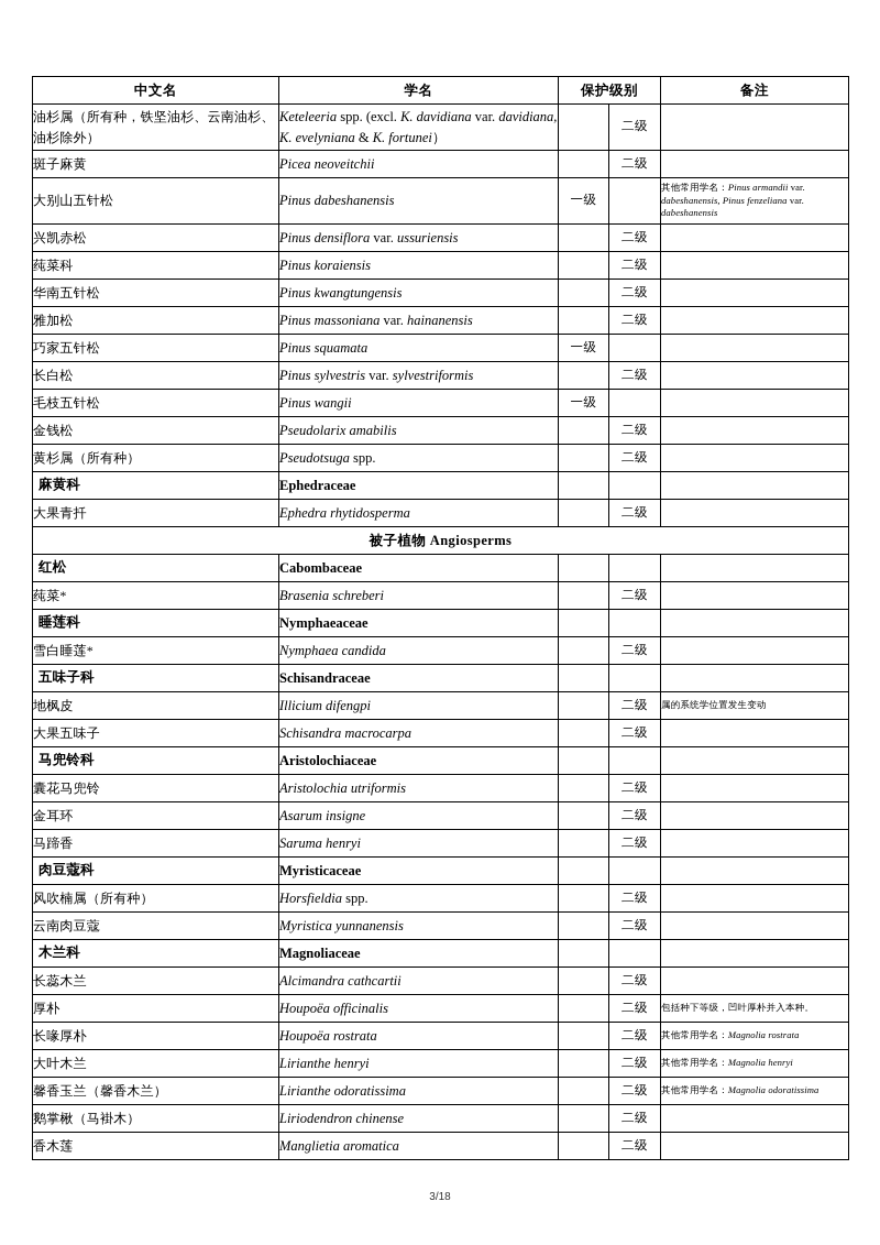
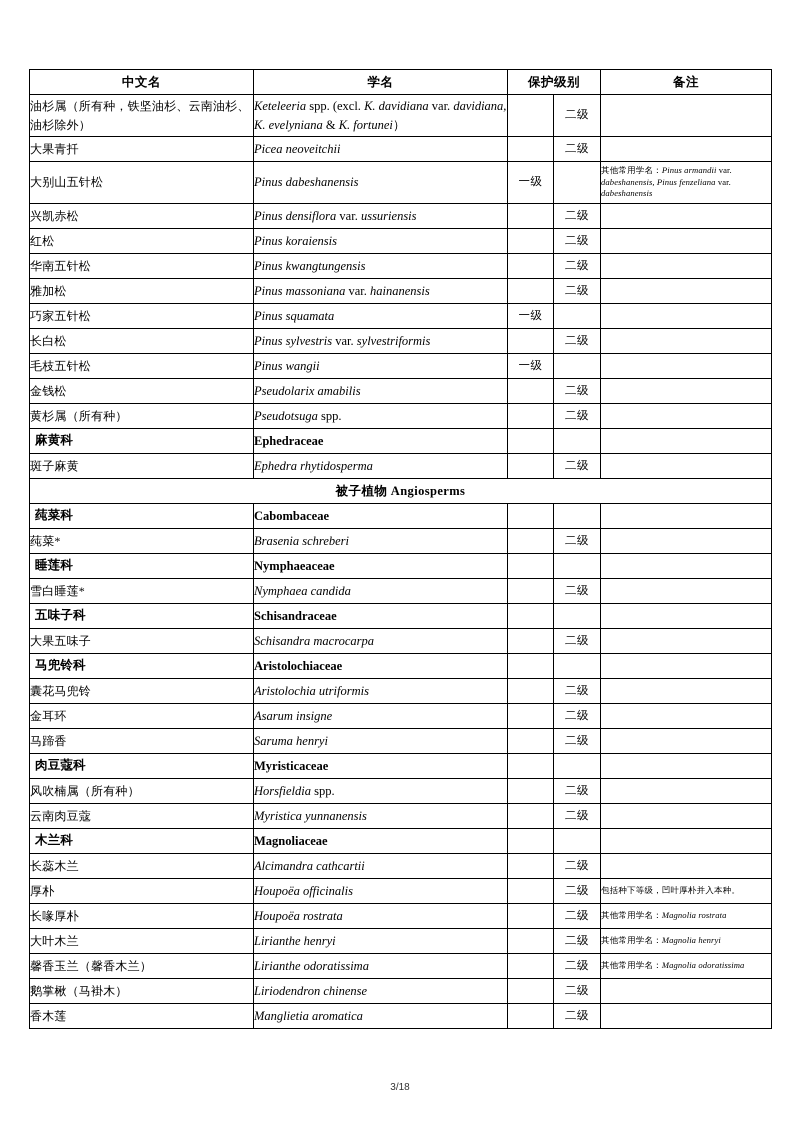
  中文名	学名	保护级别	备注
  油杉属（所有种，铁坚油杉、云南油杉、油杉除外）	Keteleeria spp. (excl. K. davidiana var. davidiana, K. evelyniana & K. fortunei）		二级
- 斑子麻黄	Picea neoveitchii		二级
+ 大果青扦	Picea neoveitchii		二级
  大别山五针松	Pinus dabeshanensis	一级		其他常用学名：Pinus armandii var. dabeshanensis, Pinus fenzeliana var. dabeshanensis
  兴凯赤松	Pinus densiflora var. ussuriensis		二级
- 莼菜科	Pinus koraiensis		二级
+ 红松	Pinus koraiensis		二级
  华南五针松	Pinus kwangtungensis		二级
  雅加松	Pinus massoniana var. hainanensis		二级
  巧家五针松	Pinus squamata	一级
  长白松	Pinus sylvestris var. sylvestriformis		二级
  毛枝五针松	Pinus wangii	一级
  金钱松	Pseudolarix amabilis		二级
  黄杉属（所有种）	Pseudotsuga spp.		二级
  麻黄科	Ephedraceae
- 大果青扦	Ephedra rhytidosperma		二级
+ 斑子麻黄	Ephedra rhytidosperma		二级
  被子植物 Angiosperms
- 红松	Cabombaceae
+ 莼菜科	Cabombaceae
  莼菜*	Brasenia schreberi		二级
  睡莲科	Nymphaeaceae
  雪白睡莲*	Nymphaea candida		二级
  五味子科	Schisandraceae
- 地枫皮	Illicium difengpi		二级	属的系统学位置发生变动
  大果五味子	Schisandra macrocarpa		二级
  马兜铃科	Aristolochiaceae
  囊花马兜铃	Aristolochia utriformis		二级
  金耳环	Asarum insigne		二级
  马蹄香	Saruma henryi		二级
  肉豆蔻科	Myristicaceae
  风吹楠属（所有种）	Horsfieldia spp.		二级
  云南肉豆蔻	Myristica yunnanensis		二级
  木兰科	Magnoliaceae
  长蕊木兰	Alcimandra cathcartii		二级
  厚朴	Houpoëa officinalis		二级	包括种下等级，凹叶厚朴并入本种。
  长喙厚朴	Houpoëa rostrata		二级	其他常用学名：Magnolia rostrata
  大叶木兰	Lirianthe henryi		二级	其他常用学名：Magnolia henryi
  馨香玉兰（馨香木兰）	Lirianthe odoratissima		二级	其他常用学名：Magnolia odoratissima
  鹅掌楸（马褂木）	Liriodendron chinense		二级
  香木莲	Manglietia aromatica		二级
  3/18
